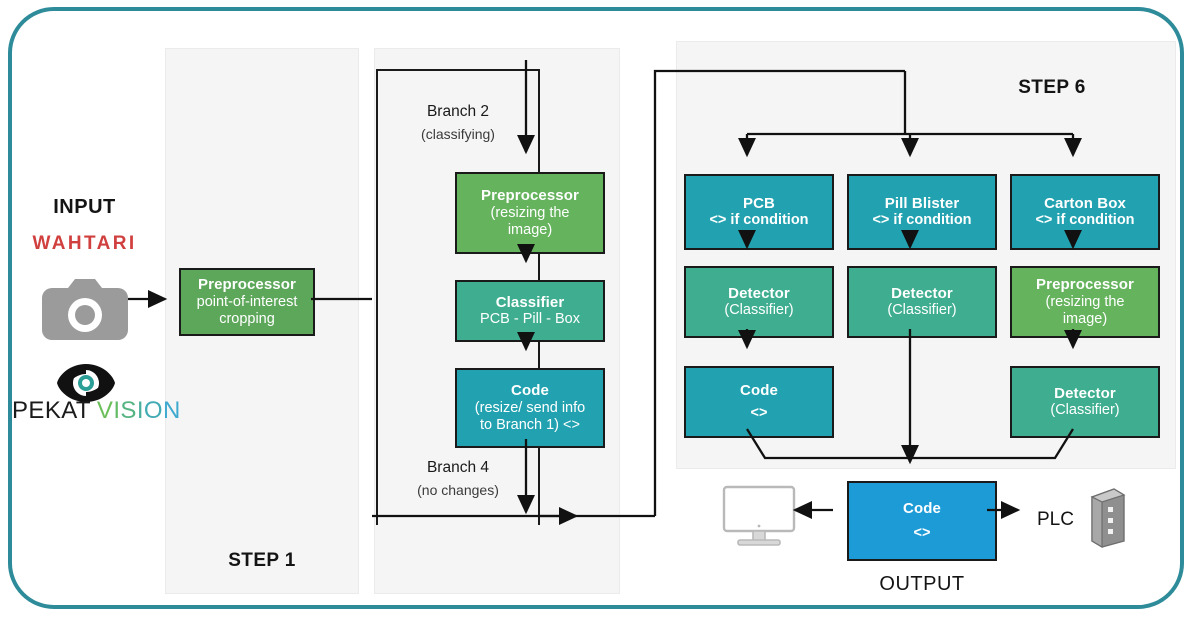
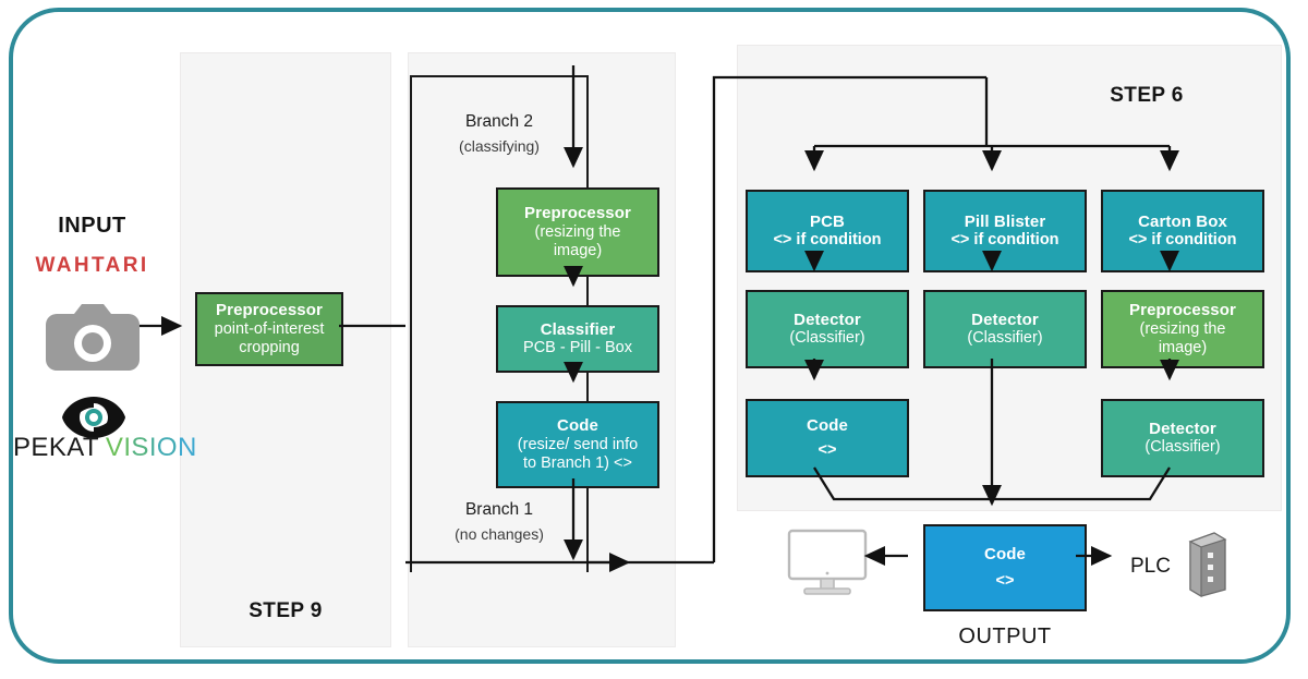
  INPUT
  WAHTARI
  PEKAT VISION
  Preprocessor
  point-of-interest
  cropping
  Branch 2
  (classifying)
- Branch 4
+ Branch 1
  (no changes)
  Preprocessor
  (resizing the
  image)
  Classifier
  PCB - Pill - Box
  Code
  (resize/ send info
  to Branch 1) <>
  PCB
  <> if condition
  Pill Blister
  <> if condition
  Carton Box
  <> if condition
  Detector
  (Classifier)
  Detector
  (Classifier)
  Preprocessor
  (resizing the
  image)
  Code
  <>
  Detector
  (Classifier)
  Code
  <>
  PLC
  OUTPUT
- STEP 1
+ STEP 9
  STEP 6
